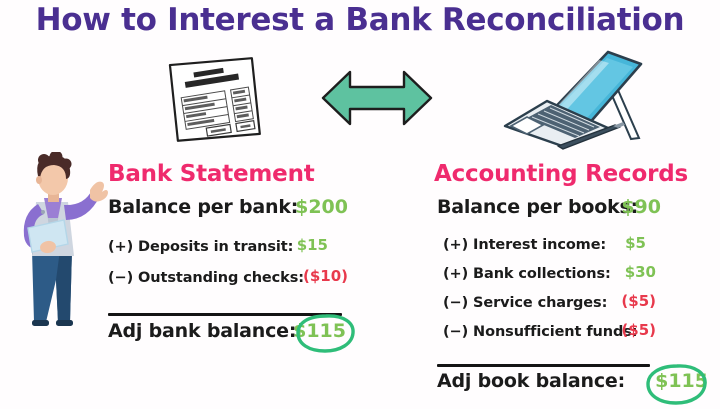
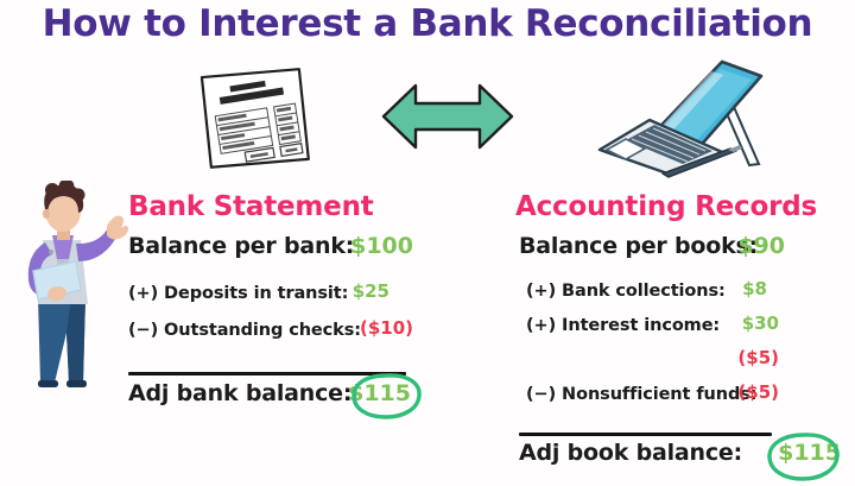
  How to Interest a Bank Reconciliation
  Bank Statement
  Balance per bank:
- $200
+ $100
  (+) Deposits in transit:
- $15
+ $25
  (−) Outstanding checks:
  ($10)
  Adj bank balance:
  115
  Accounting Records
  Balance per books:
  $90
- (+) Interest income:
+ (+) Bank collections:
- $5
+ $8
- (+) Bank collections:
+ (+) Interest income:
  $30
- (−) Service charges:
  ($5)
  (−) Nonsufficient funds:
  ($5)
  Adj book balance:
  $115
